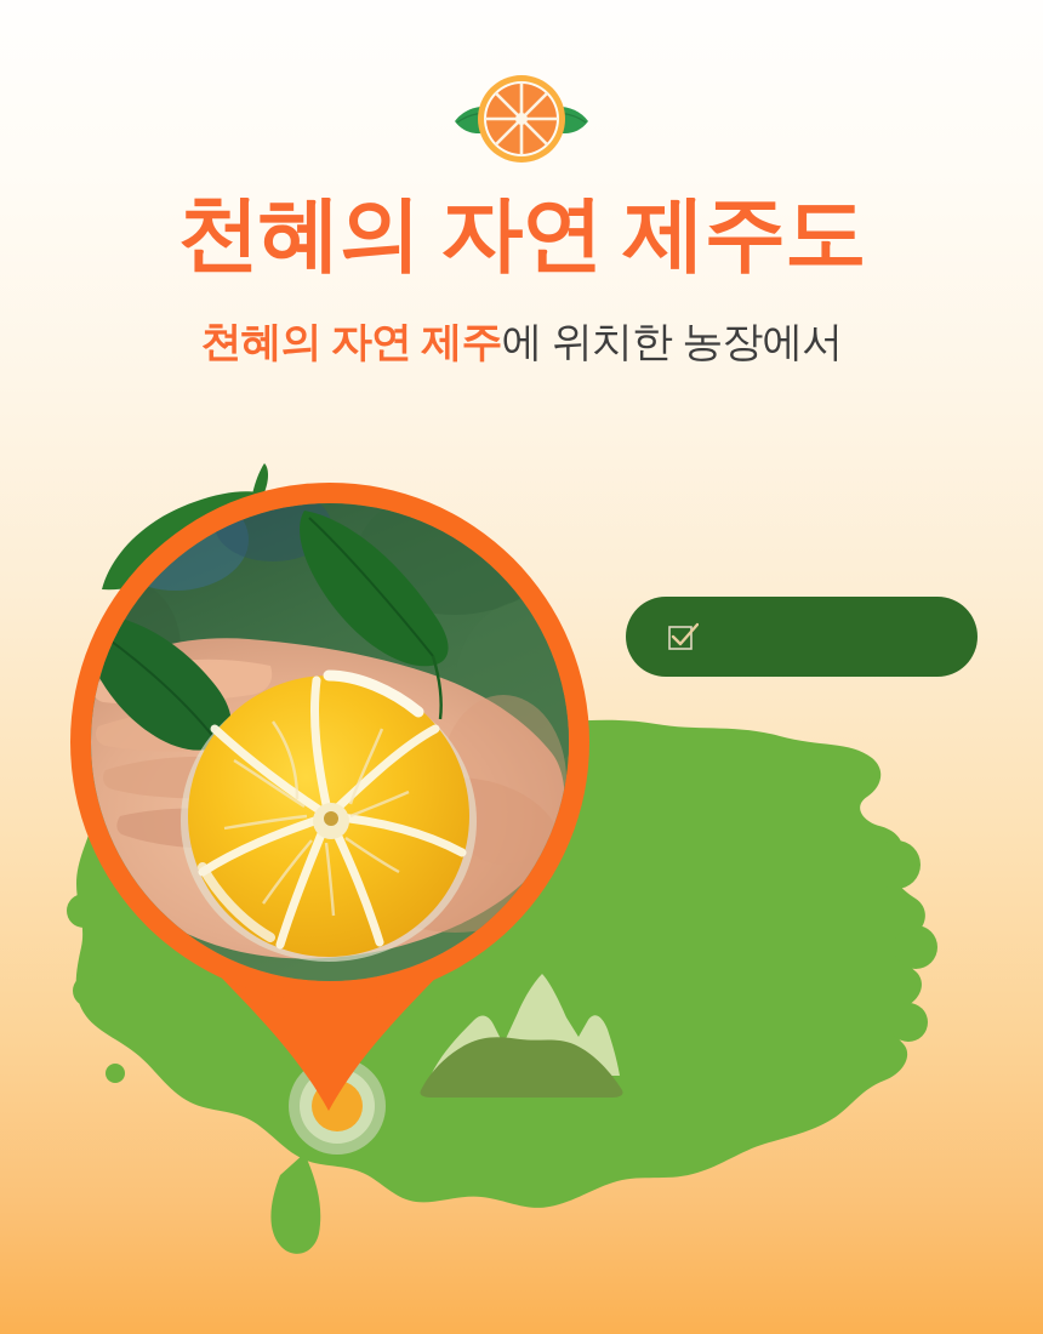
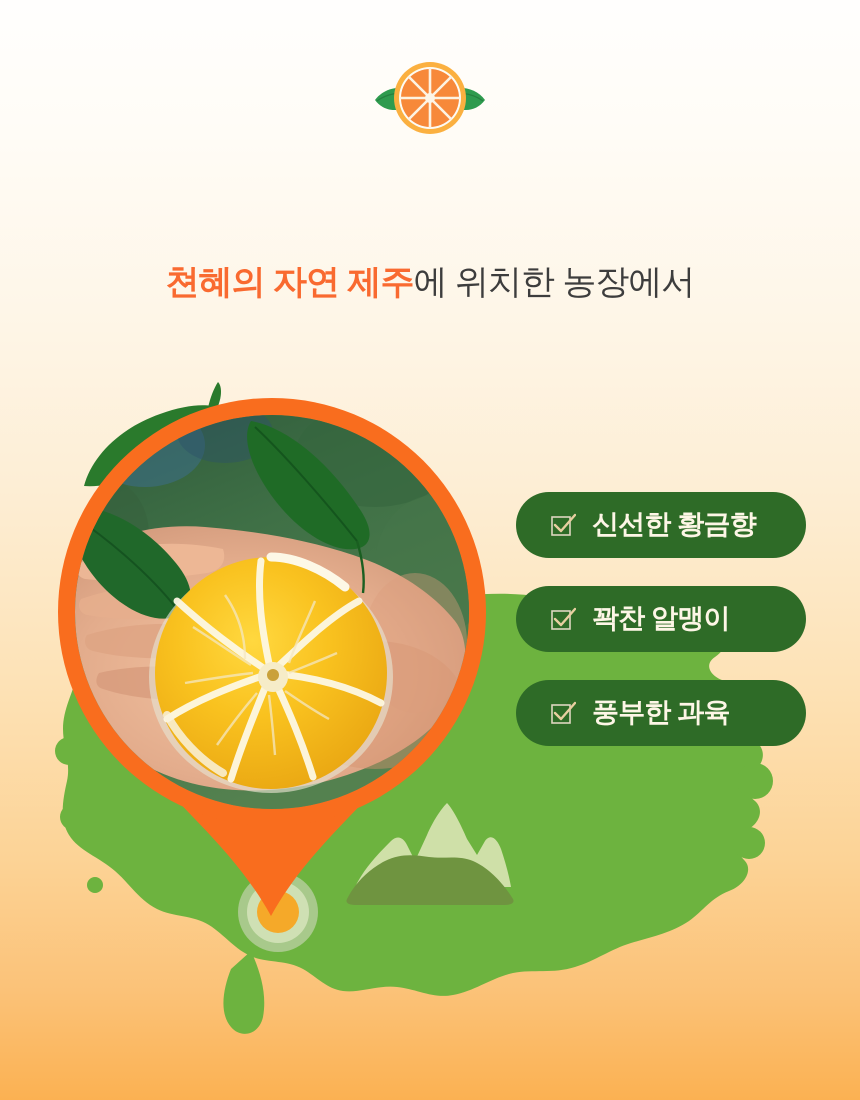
- 천혜의 자연 제주도
  쳔혜의 자연 제주에 위치한 농장에서
+ 신선한 황금향
+ 꽉찬 알맹이
+ 풍부한 과육
